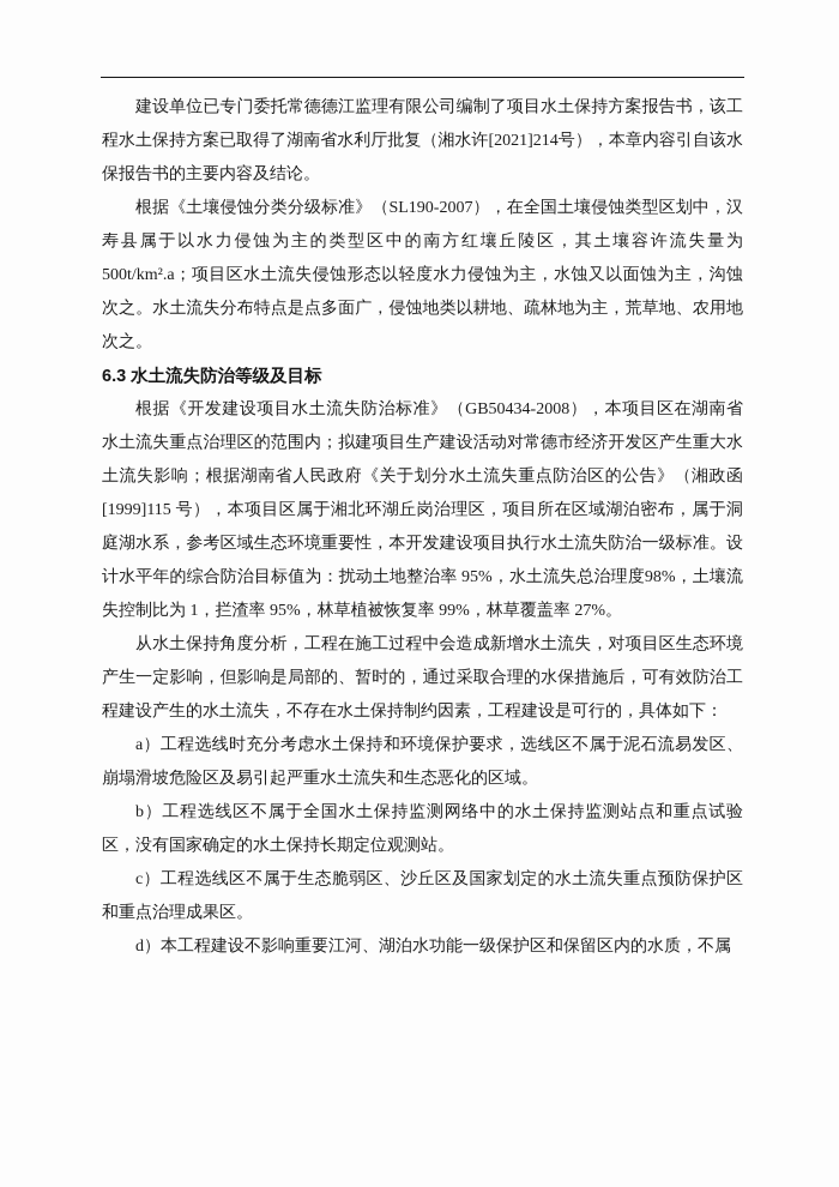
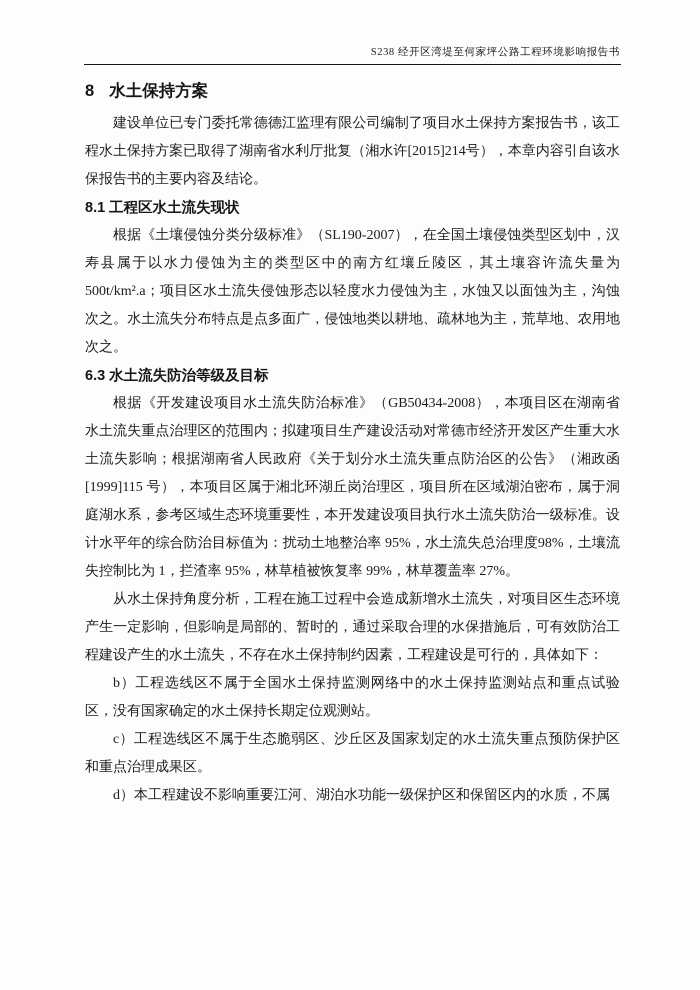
+ S238 经开区湾堤至何家坪公路工程环境影响报告书
+ 8 水土保持方案
- 建设单位已专门委托常德德江监理有限公司编制了项目水土保持方案报告书，该工程水土保持方案已取得了湖南省水利厅批复（湘水许[2021]214号），本章内容引自该水保报告书的主要内容及结论。
+ 建设单位已专门委托常德德江监理有限公司编制了项目水土保持方案报告书，该工程水土保持方案已取得了湖南省水利厅批复（湘水许[2015]214号），本章内容引自该水保报告书的主要内容及结论。
+ 8.1 工程区水土流失现状
  根据《土壤侵蚀分类分级标准》（SL190-2007），在全国土壤侵蚀类型区划中，汉寿县属于以水力侵蚀为主的类型区中的南方红壤丘陵区，其土壤容许流失量为500t/km².a；项目区水土流失侵蚀形态以轻度水力侵蚀为主，水蚀又以面蚀为主，沟蚀次之。水土流失分布特点是点多面广，侵蚀地类以耕地、疏林地为主，荒草地、农用地次之。
  6.3 水土流失防治等级及目标
  根据《开发建设项目水土流失防治标准》（GB50434-2008），本项目区在湖南省水土流失重点治理区的范围内；拟建项目生产建设活动对常德市经济开发区产生重大水土流失影响；根据湖南省人民政府《关于划分水土流失重点防治区的公告》（湘政函[1999]115 号），本项目区属于湘北环湖丘岗治理区，项目所在区域湖泊密布，属于洞庭湖水系，参考区域生态环境重要性，本开发建设项目执行水土流失防治一级标准。设计水平年的综合防治目标值为：扰动土地整治率 95%，水土流失总治理度98%，土壤流失控制比为 1，拦渣率 95%，林草植被恢复率 99%，林草覆盖率 27%。
  从水土保持角度分析，工程在施工过程中会造成新增水土流失，对项目区生态环境产生一定影响，但影响是局部的、暂时的，通过采取合理的水保措施后，可有效防治工程建设产生的水土流失，不存在水土保持制约因素，工程建设是可行的，具体如下：
- a）工程选线时充分考虑水土保持和环境保护要求，选线区不属于泥石流易发区、崩塌滑坡危险区及易引起严重水土流失和生态恶化的区域。
  b）工程选线区不属于全国水土保持监测网络中的水土保持监测站点和重点试验区，没有国家确定的水土保持长期定位观测站。
  c）工程选线区不属于生态脆弱区、沙丘区及国家划定的水土流失重点预防保护区和重点治理成果区。
  d）本工程建设不影响重要江河、湖泊水功能一级保护区和保留区内的水质，不属
